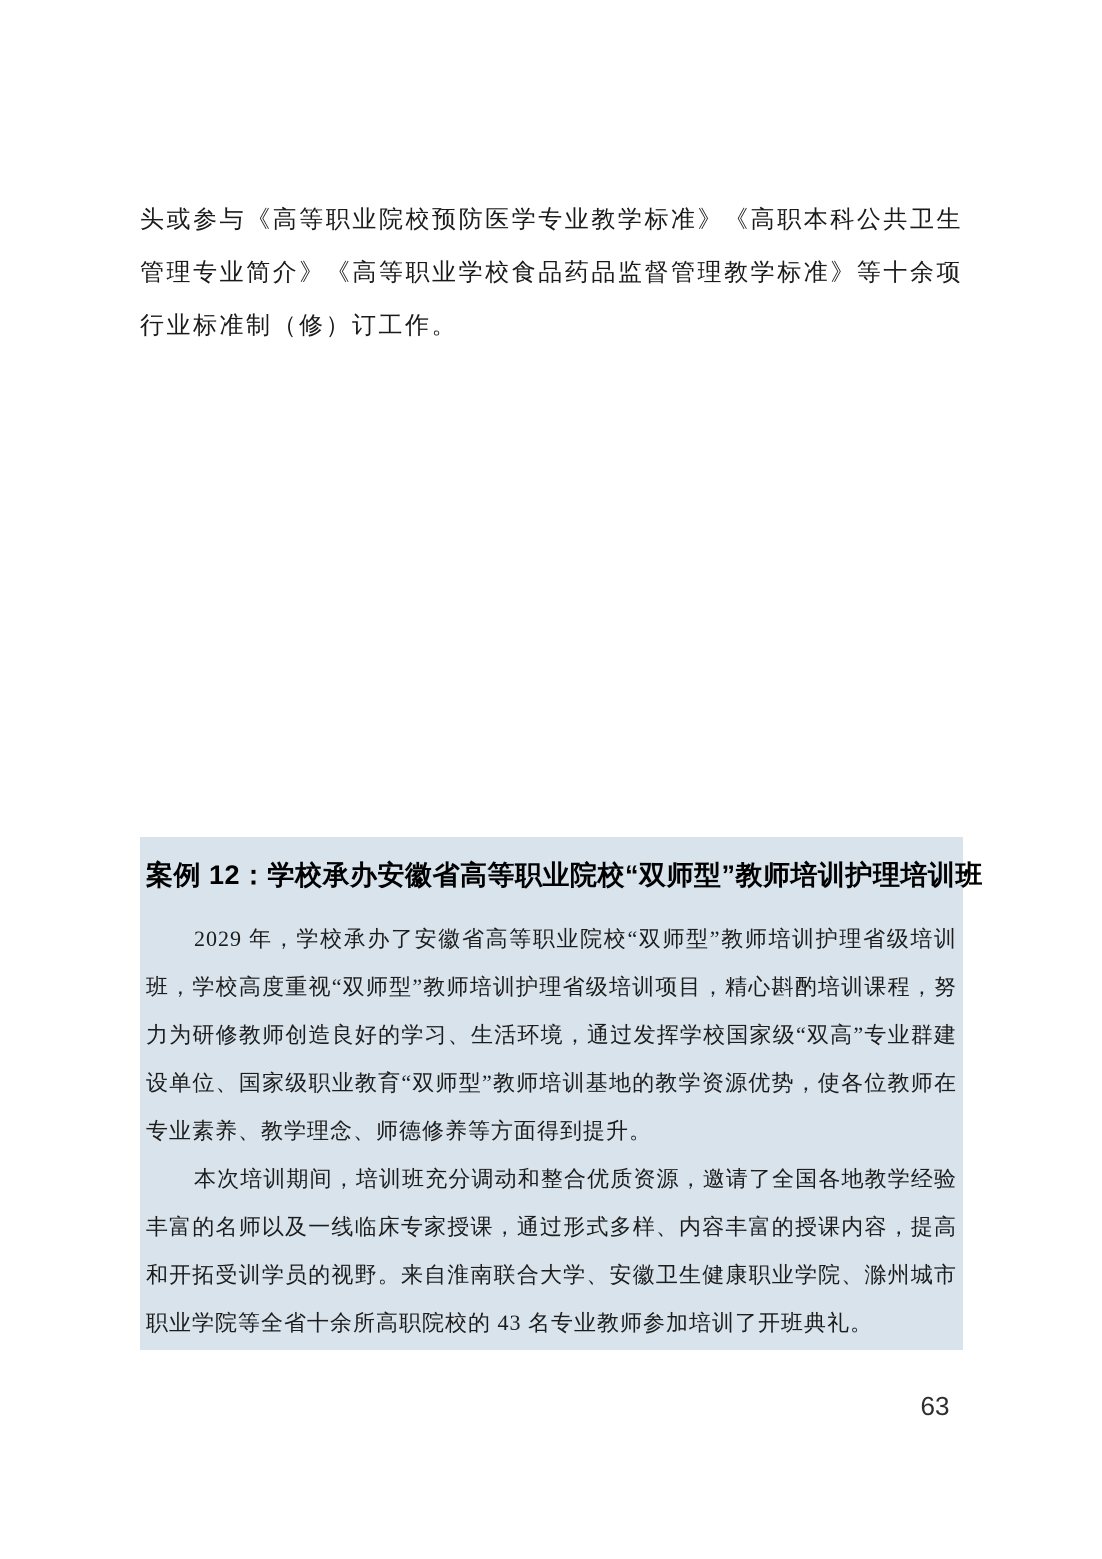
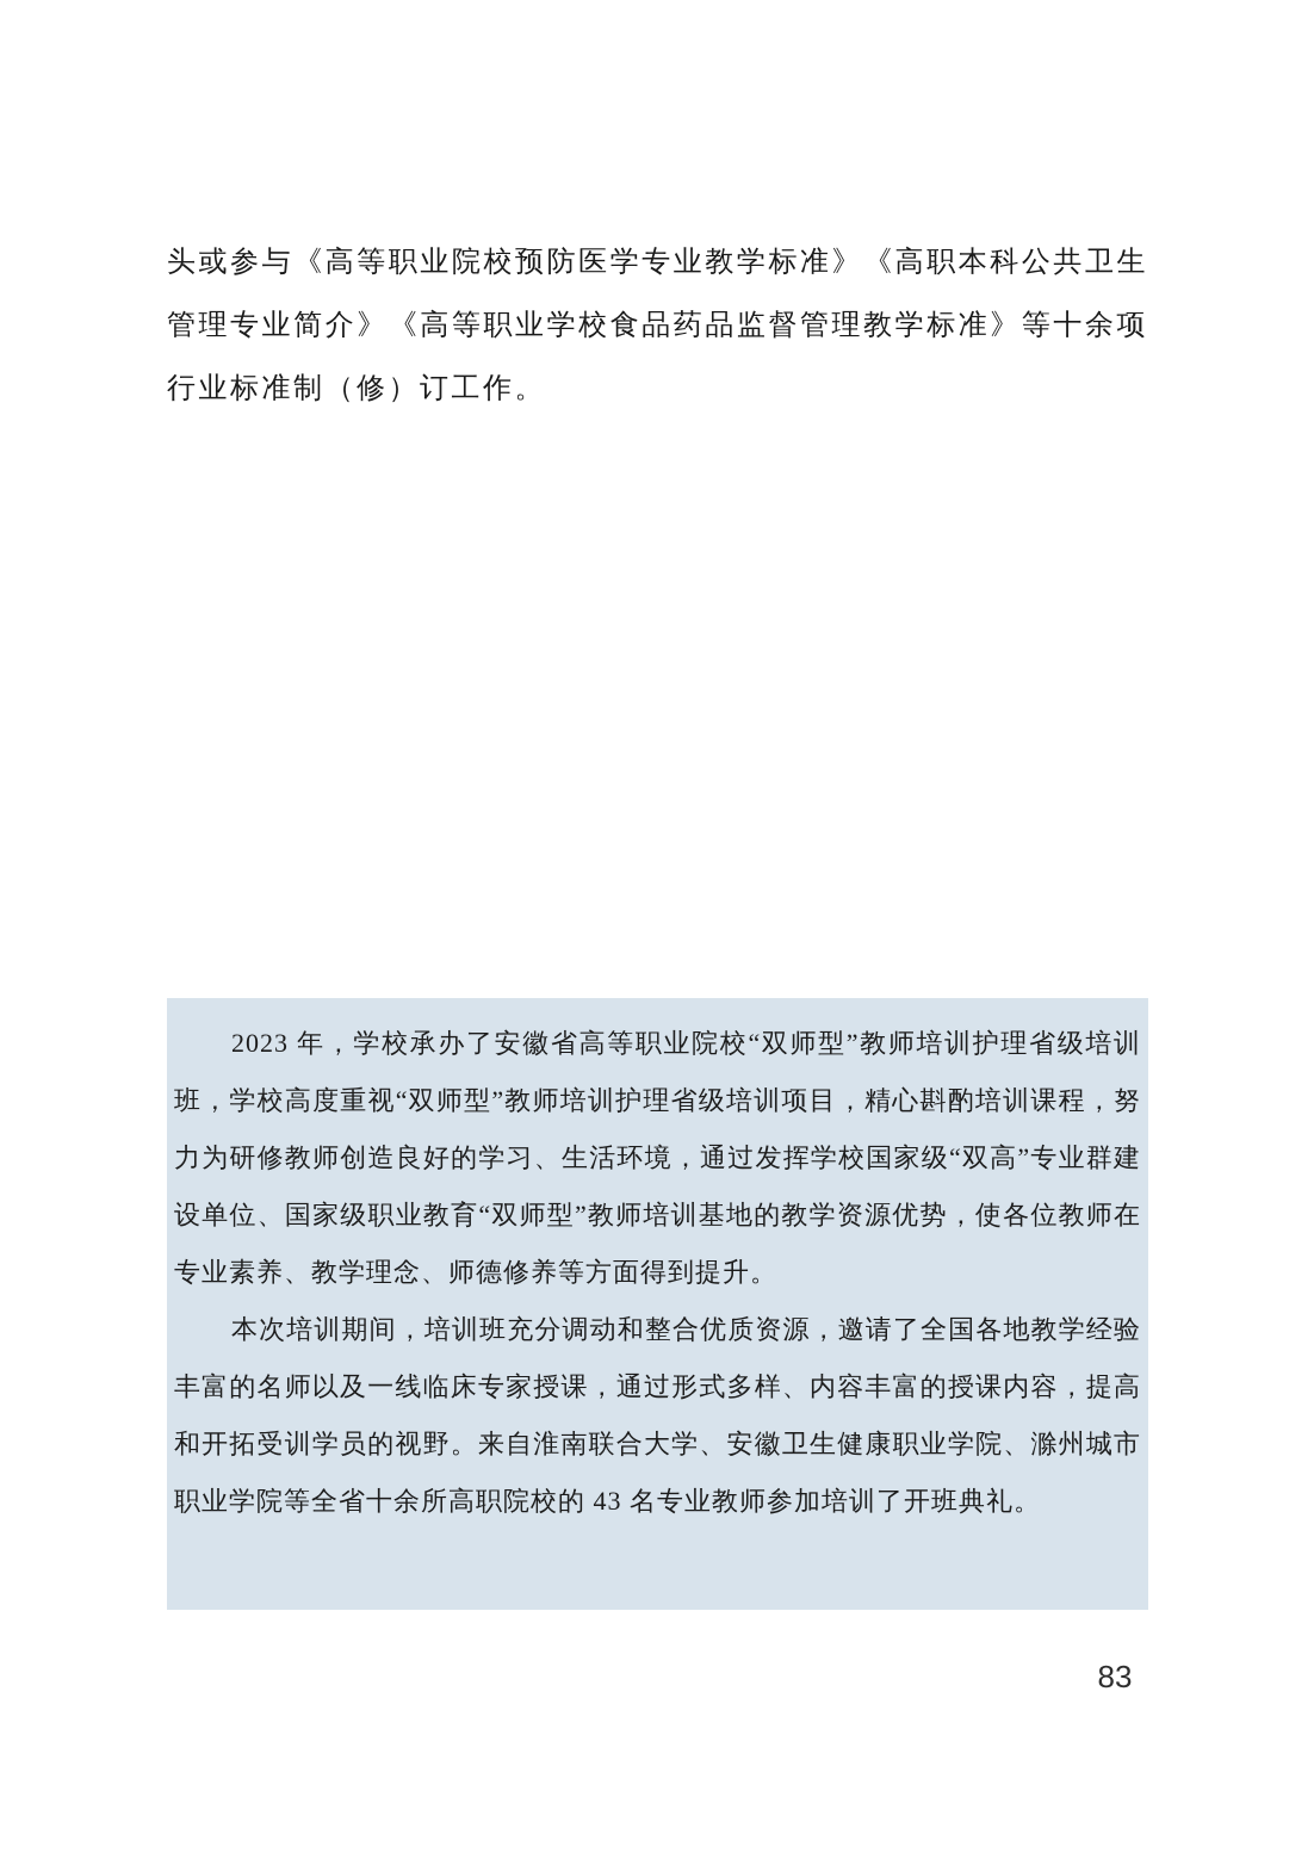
  头或参与《高等职业院校预防医学专业教学标准》《高职本科公共卫生管理专业简介》《高等职业学校食品药品监督管理教学标准》等十余项行业标准制（修）订工作。
- 案例 12：学校承办安徽省高等职业院校“双师型”教师培训护理培训班
- 2029 年，学校承办了安徽省高等职业院校“双师型”教师培训护理省级培训班，学校高度重视“双师型”教师培训护理省级培训项目，精心斟酌培训课程，努力为研修教师创造良好的学习、生活环境，通过发挥学校国家级“双高”专业群建设单位、国家级职业教育“双师型”教师培训基地的教学资源优势，使各位教师在专业素养、教学理念、师德修养等方面得到提升。
+ 2023 年，学校承办了安徽省高等职业院校“双师型”教师培训护理省级培训班，学校高度重视“双师型”教师培训护理省级培训项目，精心斟酌培训课程，努力为研修教师创造良好的学习、生活环境，通过发挥学校国家级“双高”专业群建设单位、国家级职业教育“双师型”教师培训基地的教学资源优势，使各位教师在专业素养、教学理念、师德修养等方面得到提升。
  本次培训期间，培训班充分调动和整合优质资源，邀请了全国各地教学经验丰富的名师以及一线临床专家授课，通过形式多样、内容丰富的授课内容，提高和开拓受训学员的视野。来自淮南联合大学、安徽卫生健康职业学院、滁州城市职业学院等全省十余所高职院校的 43 名专业教师参加培训了开班典礼。
- 63
+ 83
